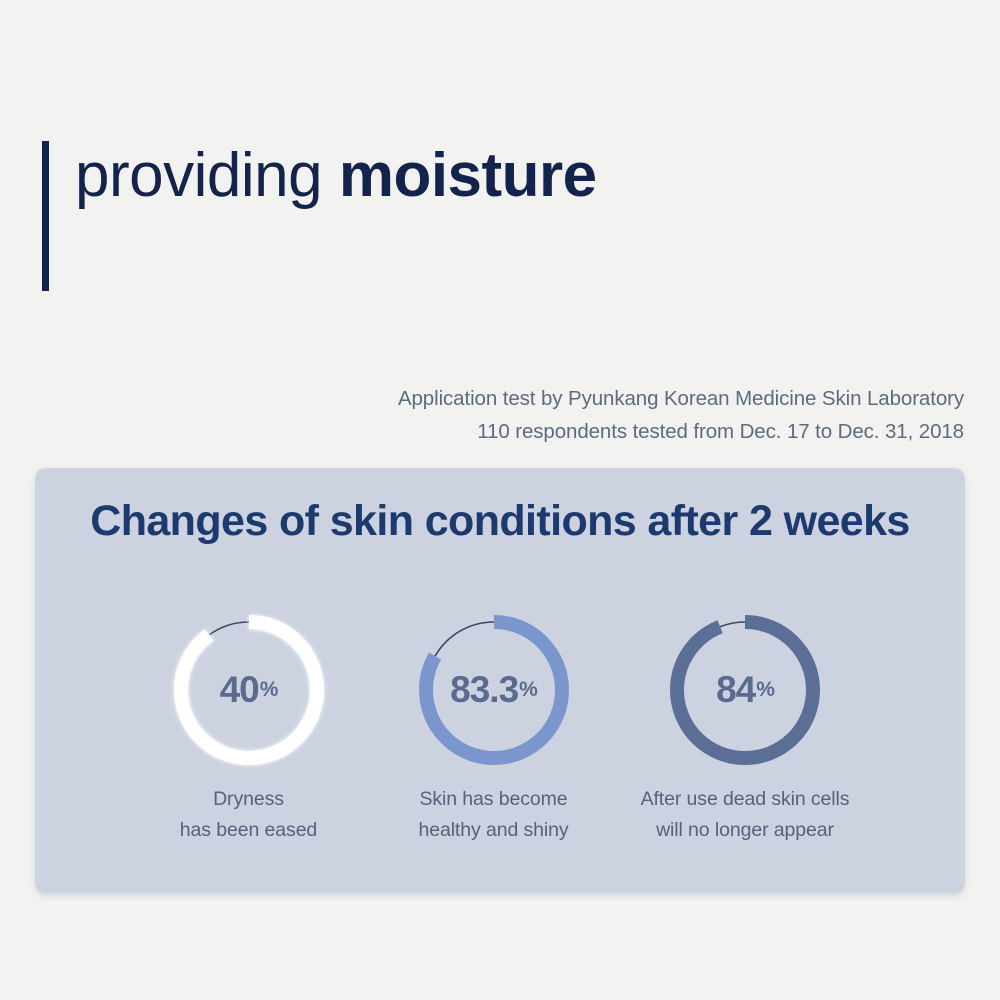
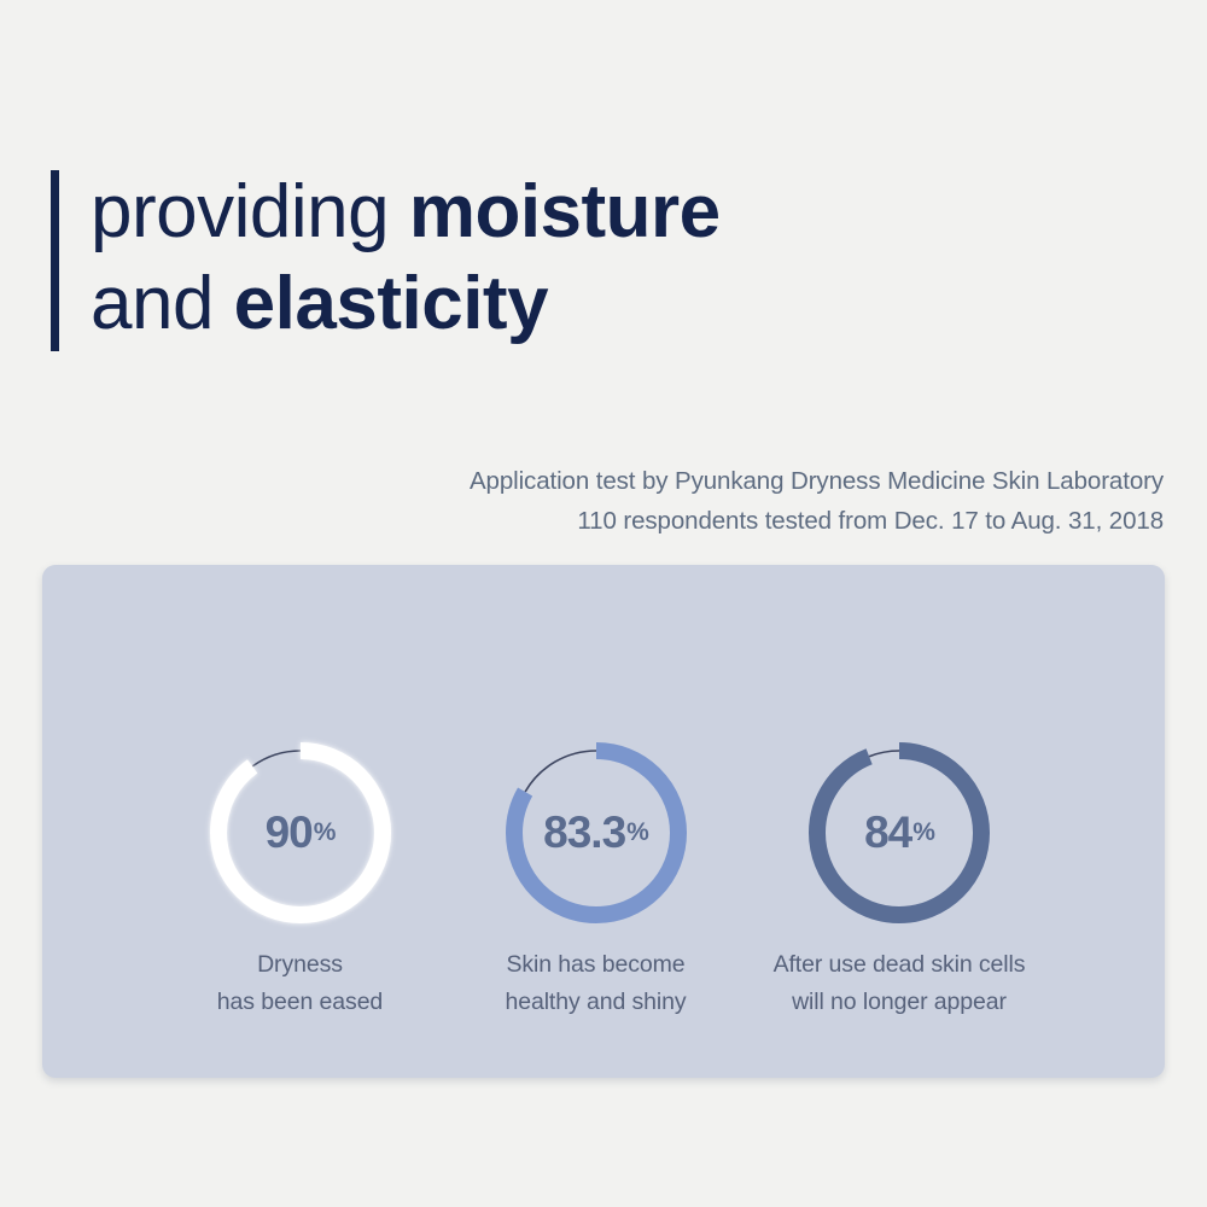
  providing moisture
+ and elasticity
- Application test by Pyunkang Korean Medicine Skin Laboratory
+ Application test by Pyunkang Dryness Medicine Skin Laboratory
- 110 respondents tested from Dec. 17 to Dec. 31, 2018
+ 110 respondents tested from Dec. 17 to Aug. 31, 2018
- Changes of skin conditions after 2 weeks
- 40
+ 90
  %
  Dryness
  has been eased
  83.3
  %
  Skin has become
  healthy and shiny
  84
  %
  After use dead skin cells
  will no longer appear
